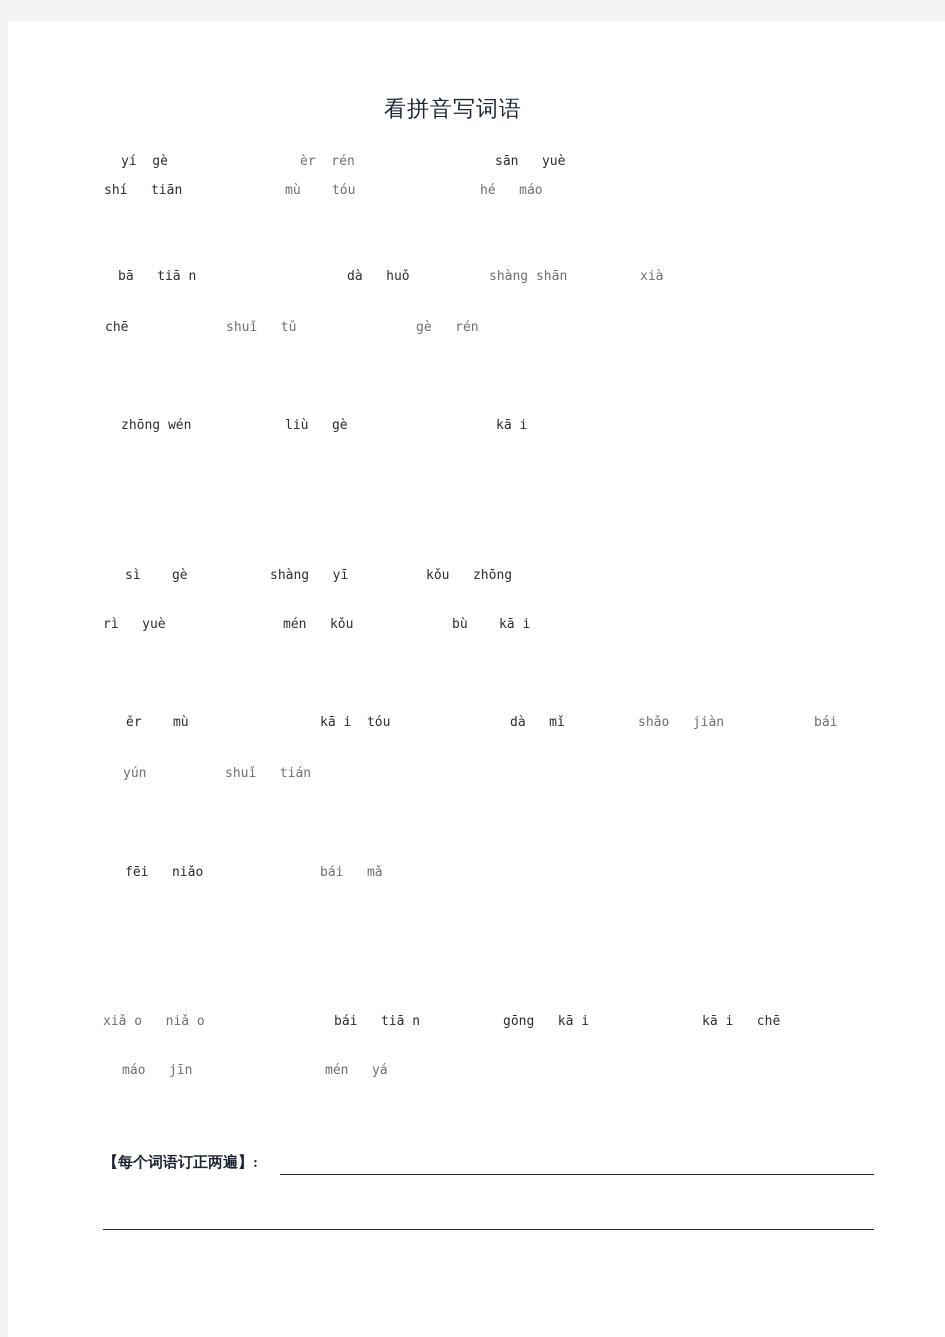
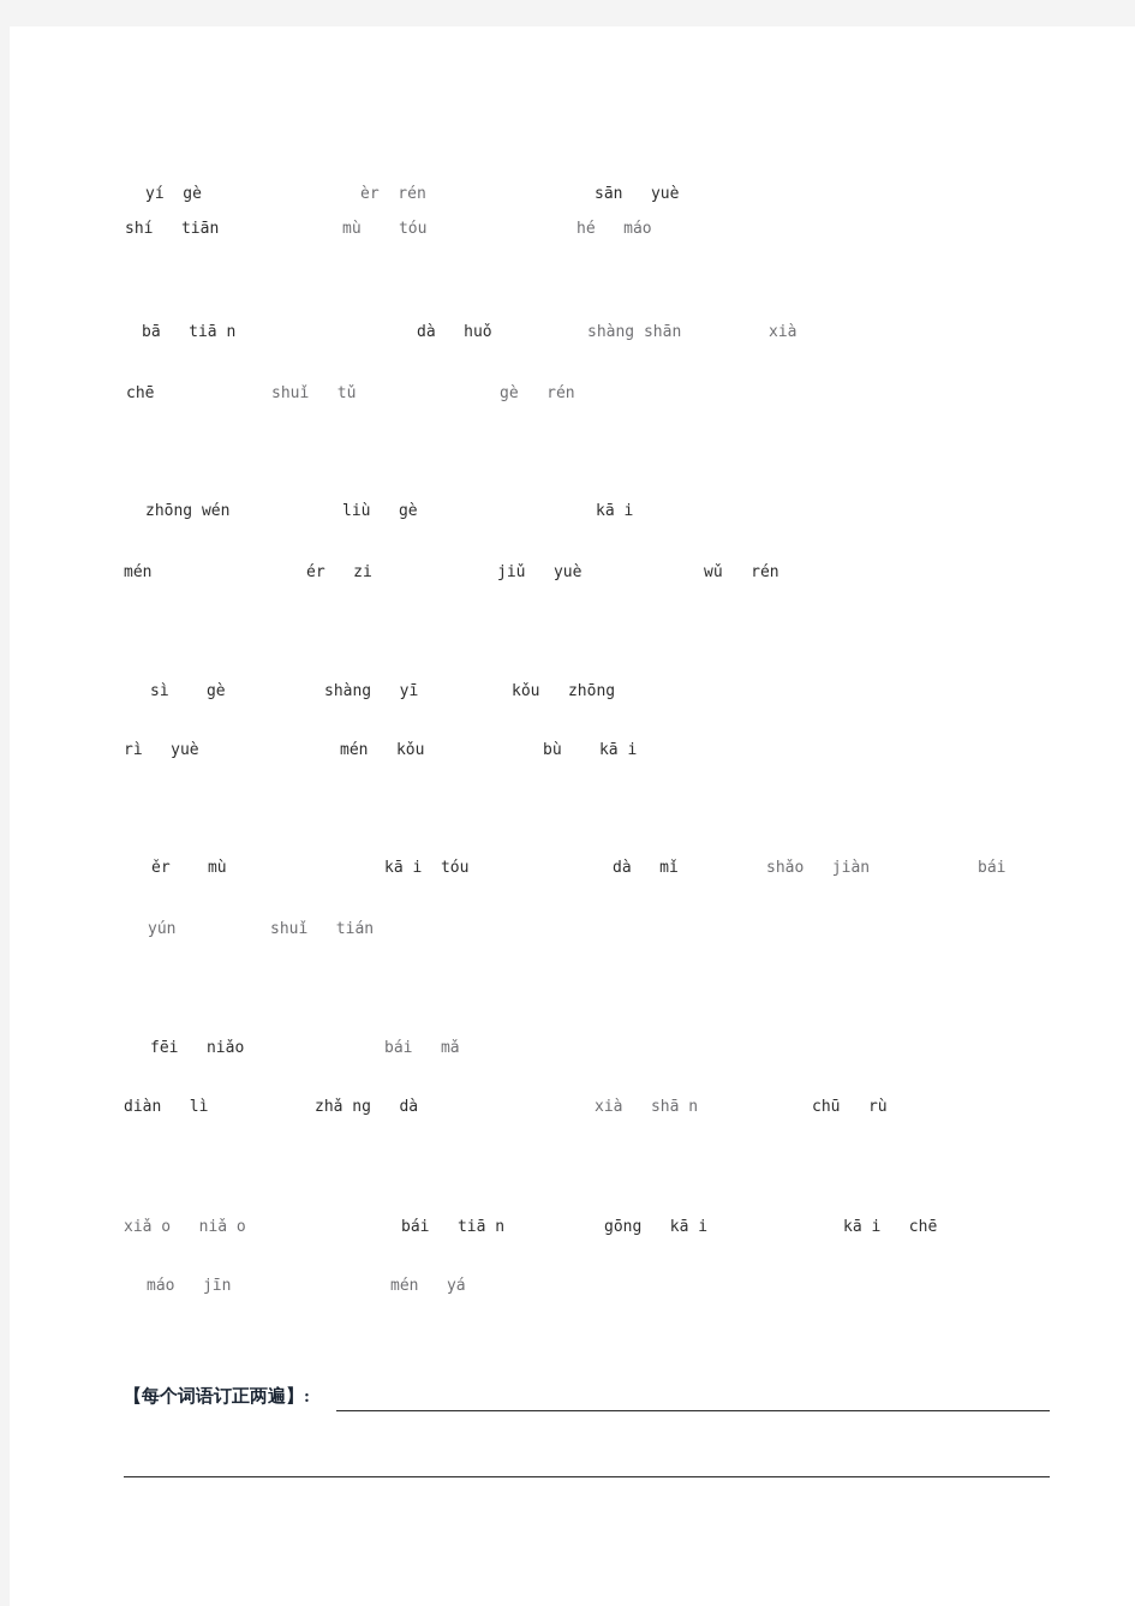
- 看拼音写词语
  yí gè
  èr rén
  sān yuè
  shí tiān
  mù tóu
  hé máo
  bā tiā n
  dà huǒ
  shàng shān
  xià
  chē
  shuǐ tǔ
  gè rén
  zhōng wén
  liù gè
  kā i
+ mén
+ ér zi
+ jiǔ yuè
+ wǔ rén
  sì gè
  shàng yī
  kǒu zhōng
  rì yuè
  mén kǒu
  bù kā i
  ěr mù
  kā i tóu
  dà mǐ
  shǎo jiàn
  bái
  yún
  shuǐ tián
  fēi niǎo
  bái mǎ
+ diàn lì
+ zhǎ ng dà
+ xià shā n
+ chū rù
  xiǎ o niǎ o
  bái tiā n
  gōng kā i
  kā i chē
  máo jīn
  mén yá
  【每个词语订正两遍】:
